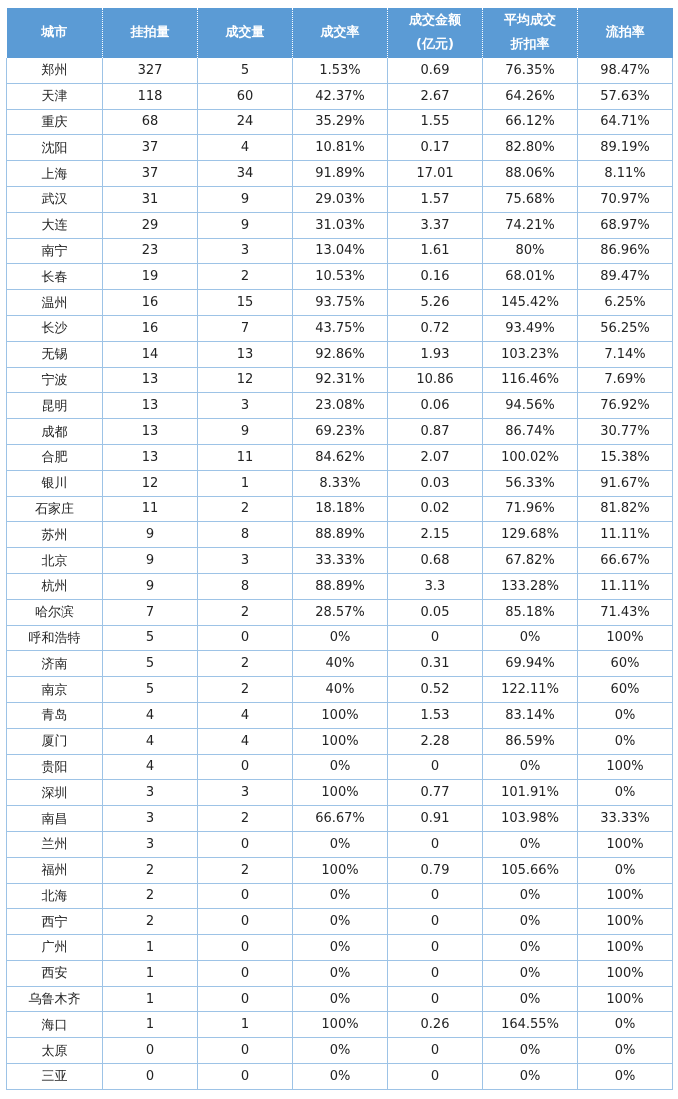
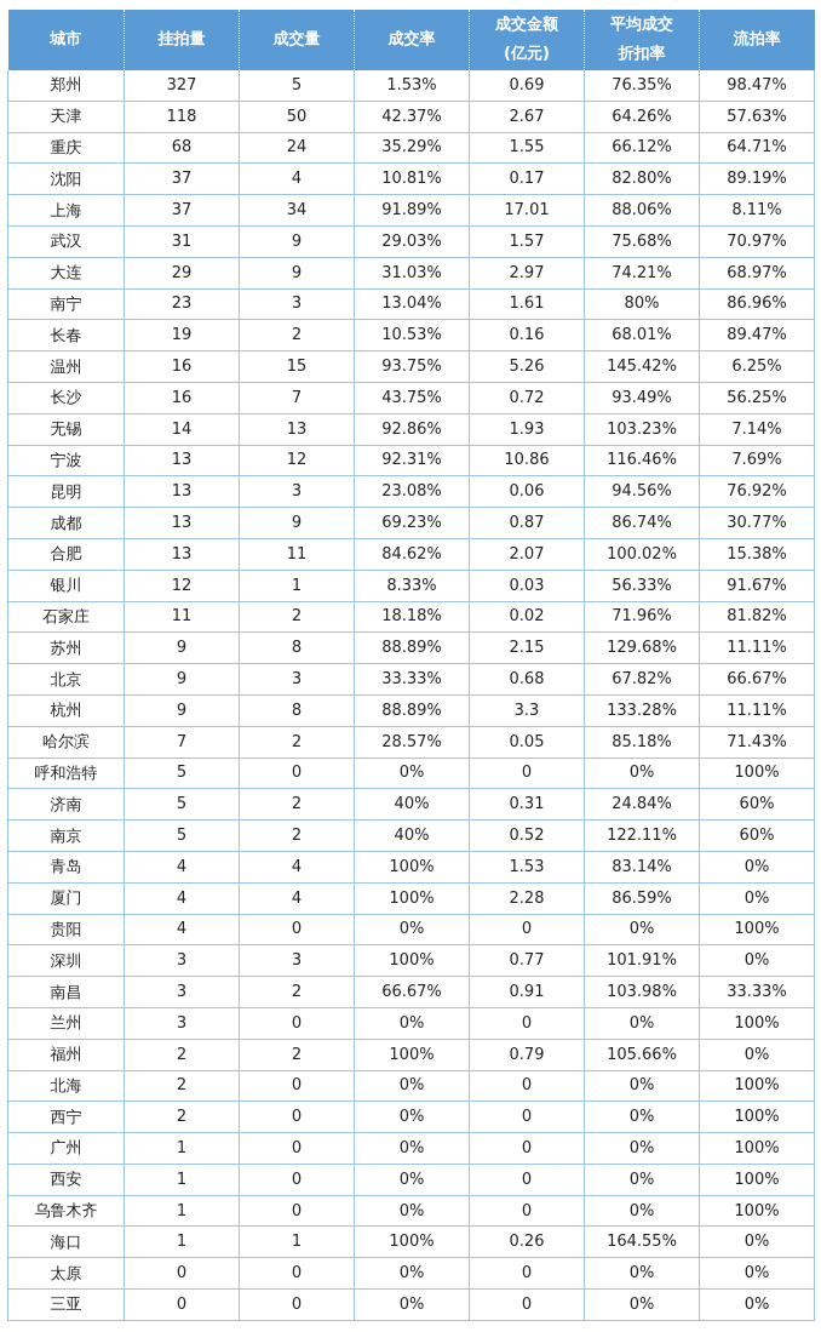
  城市	挂拍量	成交量	成交率	成交金额(亿元)	平均成交折扣率	流拍率
  郑州	327	5	1.53%	0.69	76.35%	98.47%
- 天津	118	60	42.37%	2.67	64.26%	57.63%
+ 天津	118	50	42.37%	2.67	64.26%	57.63%
  重庆	68	24	35.29%	1.55	66.12%	64.71%
  沈阳	37	4	10.81%	0.17	82.80%	89.19%
  上海	37	34	91.89%	17.01	88.06%	8.11%
  武汉	31	9	29.03%	1.57	75.68%	70.97%
- 大连	29	9	31.03%	3.37	74.21%	68.97%
+ 大连	29	9	31.03%	2.97	74.21%	68.97%
  南宁	23	3	13.04%	1.61	80%	86.96%
  长春	19	2	10.53%	0.16	68.01%	89.47%
  温州	16	15	93.75%	5.26	145.42%	6.25%
  长沙	16	7	43.75%	0.72	93.49%	56.25%
  无锡	14	13	92.86%	1.93	103.23%	7.14%
  宁波	13	12	92.31%	10.86	116.46%	7.69%
  昆明	13	3	23.08%	0.06	94.56%	76.92%
  成都	13	9	69.23%	0.87	86.74%	30.77%
  合肥	13	11	84.62%	2.07	100.02%	15.38%
  银川	12	1	8.33%	0.03	56.33%	91.67%
  石家庄	11	2	18.18%	0.02	71.96%	81.82%
  苏州	9	8	88.89%	2.15	129.68%	11.11%
  北京	9	3	33.33%	0.68	67.82%	66.67%
  杭州	9	8	88.89%	3.3	133.28%	11.11%
  哈尔滨	7	2	28.57%	0.05	85.18%	71.43%
  呼和浩特	5	0	0%	0	0%	100%
- 济南	5	2	40%	0.31	69.94%	60%
+ 济南	5	2	40%	0.31	24.84%	60%
  南京	5	2	40%	0.52	122.11%	60%
  青岛	4	4	100%	1.53	83.14%	0%
  厦门	4	4	100%	2.28	86.59%	0%
  贵阳	4	0	0%	0	0%	100%
  深圳	3	3	100%	0.77	101.91%	0%
  南昌	3	2	66.67%	0.91	103.98%	33.33%
  兰州	3	0	0%	0	0%	100%
  福州	2	2	100%	0.79	105.66%	0%
  北海	2	0	0%	0	0%	100%
  西宁	2	0	0%	0	0%	100%
  广州	1	0	0%	0	0%	100%
  西安	1	0	0%	0	0%	100%
  乌鲁木齐	1	0	0%	0	0%	100%
  海口	1	1	100%	0.26	164.55%	0%
  太原	0	0	0%	0	0%	0%
  三亚	0	0	0%	0	0%	0%
